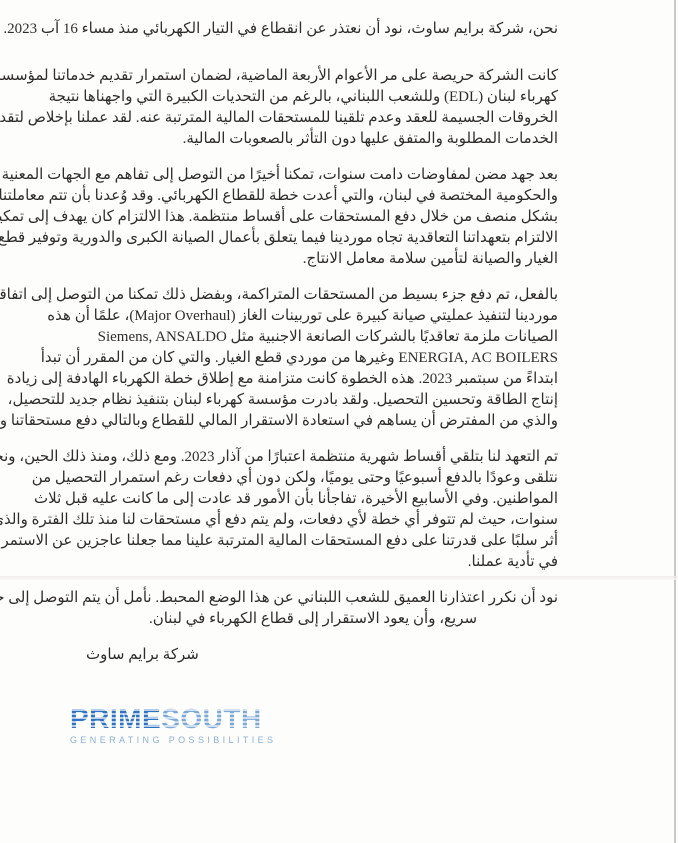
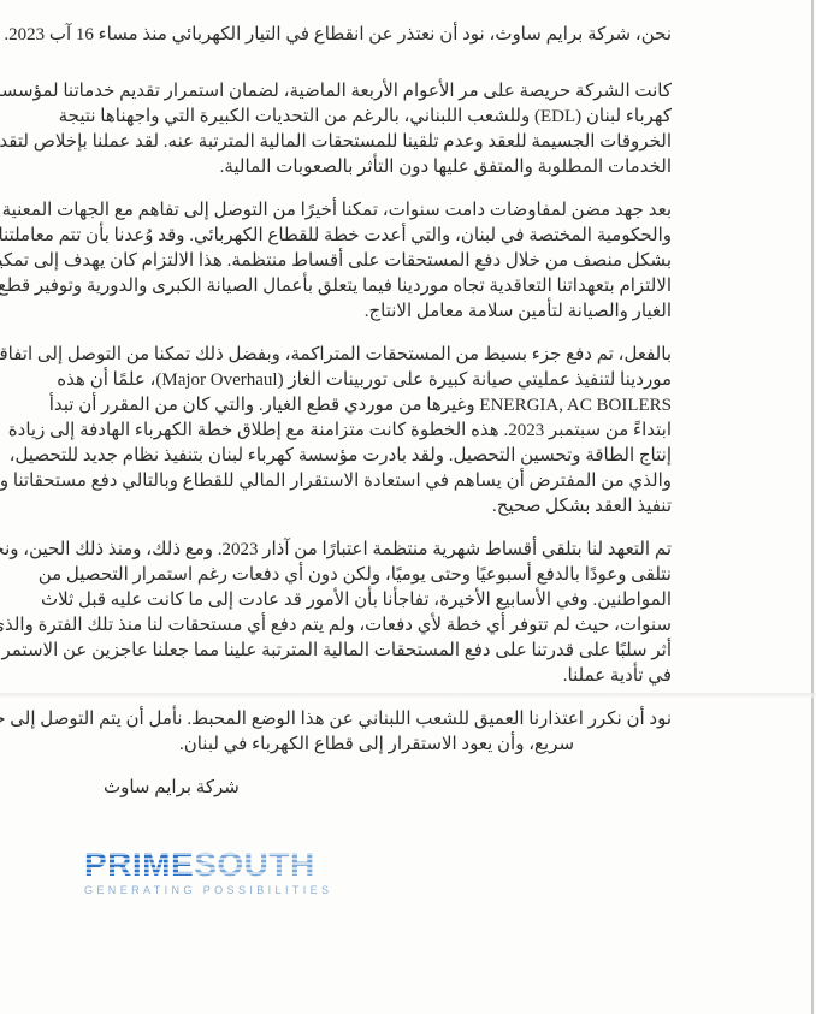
  نحن، شركة برايم ساوث، نود أن نعتذر عن انقطاع في التيار الكهربائي منذ مساء 16 آب 2023.
  كانت الشركة حريصة على مر الأعوام الأربعة الماضية، لضمان استمرار تقديم خدماتنا لمؤسس
  كهرباء لبنان (EDL) وللشعب اللبناني، بالرغم من التحديات الكبيرة التي واجهناها نتيجة
  الخروقات الجسيمة للعقد وعدم تلقينا للمستحقات المالية المترتبة عنه. لقد عملنا بإخلاص لتقد
  الخدمات المطلوبة والمتفق عليها دون التأثر بالصعوبات المالية.
  بعد جهد مضن لمفاوضات دامت سنوات، تمكنا أخيرًا من التوصل إلى تفاهم مع الجهات المعنية
  والحكومية المختصة في لبنان، والتي أعدت خطة للقطاع الكهربائي. وقد وُعدنا بأن تتم معاملتنا
  بشكل منصف من خلال دفع المستحقات على أقساط منتظمة. هذا الالتزام كان يهدف إلى تمكي
  الالتزام بتعهداتنا التعاقدية تجاه موردينا فيما يتعلق بأعمال الصيانة الكبرى والدورية وتوفير قطع
  الغيار والصيانة لتأمين سلامة معامل الانتاج.
  بالفعل، تم دفع جزء بسيط من المستحقات المتراكمة، وبفضل ذلك تمكنا من التوصل إلى اتفاق
  موردينا لتنفيذ عمليتي صيانة كبيرة على توربينات الغاز (Major Overhaul)، علمًا أن هذه
- الصيانات ملزمة تعاقديًا بالشركات الصانعة الاجنبية مثل Siemens, ANSALDO
  ENERGIA, AC BOILERS وغيرها من موردي قطع الغيار. والتي كان من المقرر أن تبدأ
  ابتداءً من سبتمبر 2023. هذه الخطوة كانت متزامنة مع إطلاق خطة الكهرباء الهادفة إلى زيادة
  إنتاج الطاقة وتحسين التحصيل. ولقد بادرت مؤسسة كهرباء لبنان بتنفيذ نظام جديد للتحصيل،
  والذي من المفترض أن يساهم في استعادة الاستقرار المالي للقطاع وبالتالي دفع مستحقاتنا و
+ تنفيذ العقد بشكل صحيح.
  تم التعهد لنا بتلقي أقساط شهرية منتظمة اعتبارًا من آذار 2023. ومع ذلك، ومنذ ذلك الحين، ون
  نتلقى وعودًا بالدفع أسبوعيًا وحتى يوميًا، ولكن دون أي دفعات رغم استمرار التحصيل من
  المواطنين. وفي الأسابيع الأخيرة، تفاجأنا بأن الأمور قد عادت إلى ما كانت عليه قبل ثلاث
  سنوات، حيث لم تتوفر أي خطة لأي دفعات، ولم يتم دفع أي مستحقات لنا منذ تلك الفترة والذ
  أثر سلبًا على قدرتنا على دفع المستحقات المالية المترتبة علينا مما جعلنا عاجزين عن الاستمر
  في تأدية عملنا.
  نود أن نكرر اعتذارنا العميق للشعب اللبناني عن هذا الوضع المحبط. نأمل أن يتم التوصل إلى
  سريع، وأن يعود الاستقرار إلى قطاع الكهرباء في لبنان.
  شركة برايم ساوث
  GENERATING POSSIBILITIES
